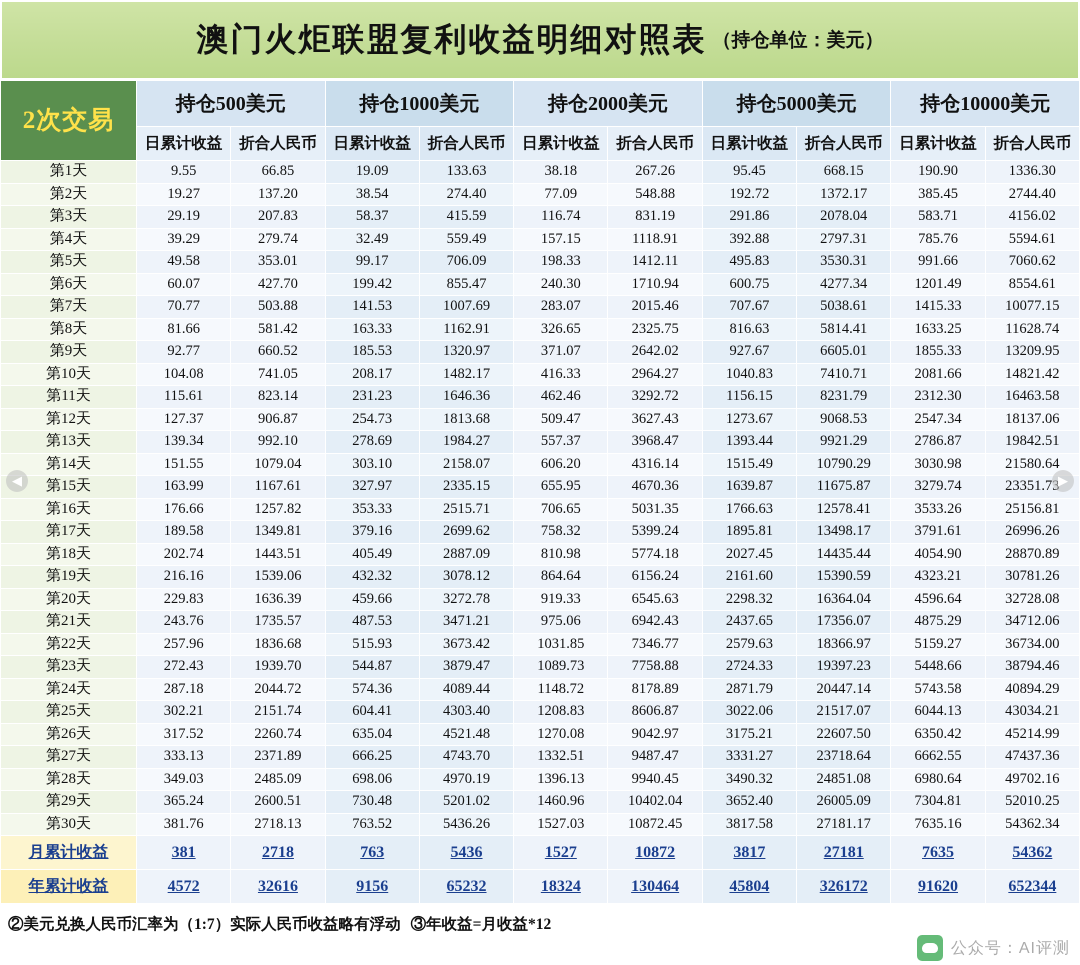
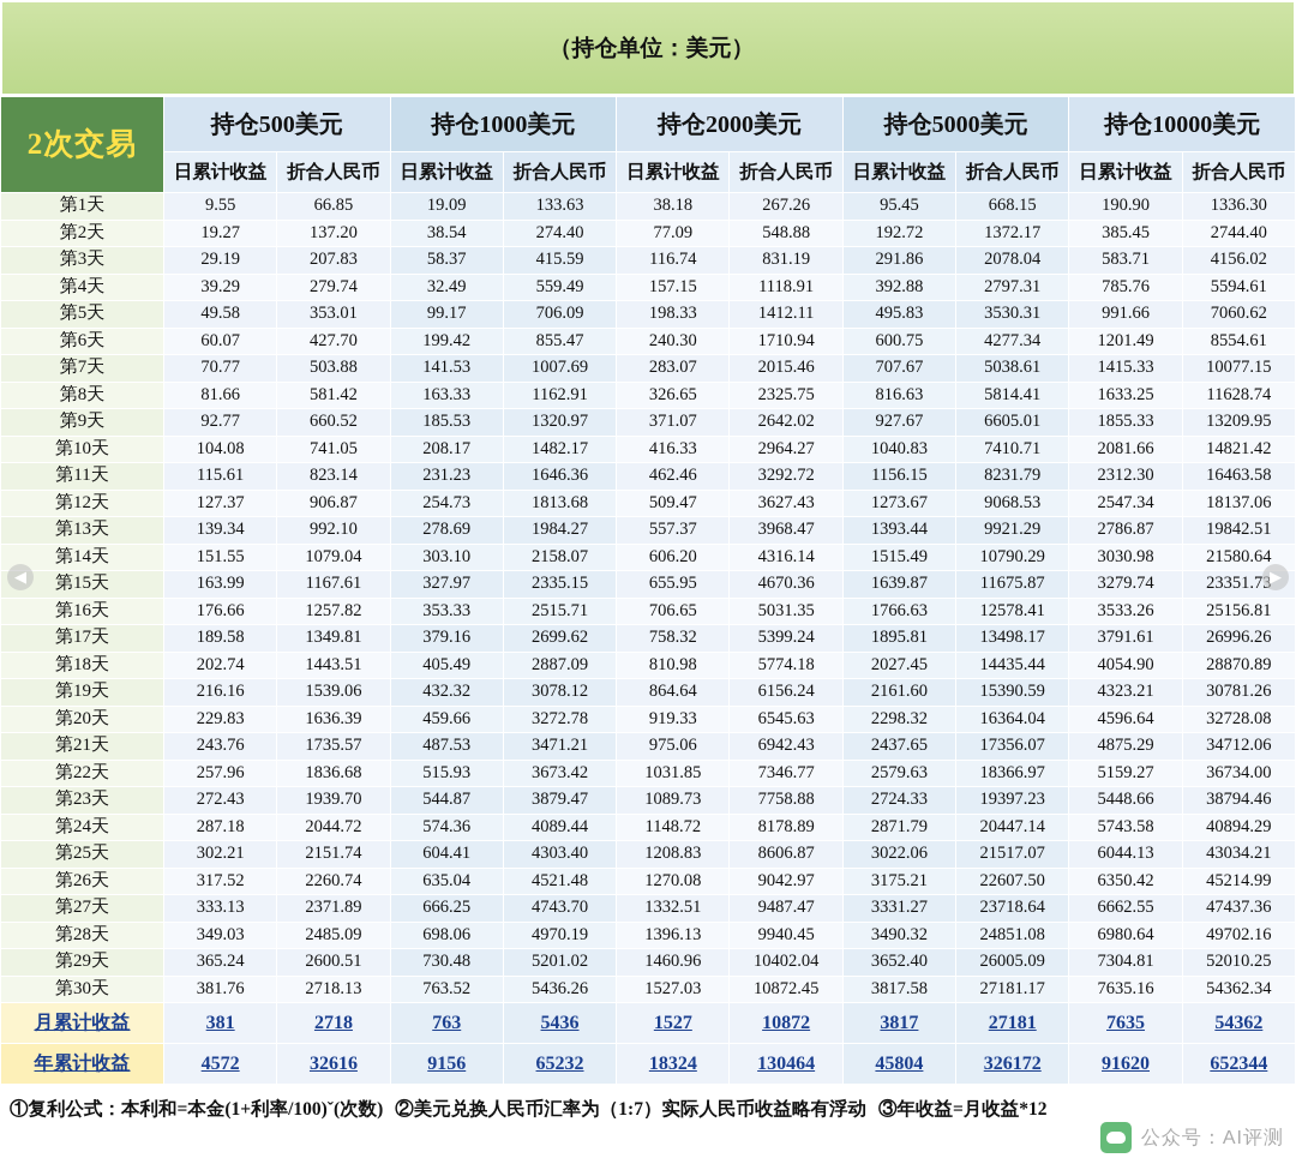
- 澳门火炬联盟复利收益明细对照表
  （持仓单位：美元）
  2次交易	持仓500美元	持仓1000美元	持仓2000美元	持仓5000美元	持仓10000美元
  日累计收益	折合人民币	日累计收益	折合人民币	日累计收益	折合人民币	日累计收益	折合人民币	日累计收益	折合人民币
  第1天	9.55	66.85	19.09	133.63	38.18	267.26	95.45	668.15	190.90	1336.30
  第2天	19.27	137.20	38.54	274.40	77.09	548.88	192.72	1372.17	385.45	2744.40
  第3天	29.19	207.83	58.37	415.59	116.74	831.19	291.86	2078.04	583.71	4156.02
  第4天	39.29	279.74	32.49	559.49	157.15	1118.91	392.88	2797.31	785.76	5594.61
  第5天	49.58	353.01	99.17	706.09	198.33	1412.11	495.83	3530.31	991.66	7060.62
  第6天	60.07	427.70	199.42	855.47	240.30	1710.94	600.75	4277.34	1201.49	8554.61
  第7天	70.77	503.88	141.53	1007.69	283.07	2015.46	707.67	5038.61	1415.33	10077.15
  第8天	81.66	581.42	163.33	1162.91	326.65	2325.75	816.63	5814.41	1633.25	11628.74
  第9天	92.77	660.52	185.53	1320.97	371.07	2642.02	927.67	6605.01	1855.33	13209.95
  第10天	104.08	741.05	208.17	1482.17	416.33	2964.27	1040.83	7410.71	2081.66	14821.42
  第11天	115.61	823.14	231.23	1646.36	462.46	3292.72	1156.15	8231.79	2312.30	16463.58
  第12天	127.37	906.87	254.73	1813.68	509.47	3627.43	1273.67	9068.53	2547.34	18137.06
  第13天	139.34	992.10	278.69	1984.27	557.37	3968.47	1393.44	9921.29	2786.87	19842.51
  第14天	151.55	1079.04	303.10	2158.07	606.20	4316.14	1515.49	10790.29	3030.98	21580.64
  第15天	163.99	1167.61	327.97	2335.15	655.95	4670.36	1639.87	11675.87	3279.74	23351.73
  第16天	176.66	1257.82	353.33	2515.71	706.65	5031.35	1766.63	12578.41	3533.26	25156.81
  第17天	189.58	1349.81	379.16	2699.62	758.32	5399.24	1895.81	13498.17	3791.61	26996.26
  第18天	202.74	1443.51	405.49	2887.09	810.98	5774.18	2027.45	14435.44	4054.90	28870.89
  第19天	216.16	1539.06	432.32	3078.12	864.64	6156.24	2161.60	15390.59	4323.21	30781.26
  第20天	229.83	1636.39	459.66	3272.78	919.33	6545.63	2298.32	16364.04	4596.64	32728.08
  第21天	243.76	1735.57	487.53	3471.21	975.06	6942.43	2437.65	17356.07	4875.29	34712.06
  第22天	257.96	1836.68	515.93	3673.42	1031.85	7346.77	2579.63	18366.97	5159.27	36734.00
  第23天	272.43	1939.70	544.87	3879.47	1089.73	7758.88	2724.33	19397.23	5448.66	38794.46
  第24天	287.18	2044.72	574.36	4089.44	1148.72	8178.89	2871.79	20447.14	5743.58	40894.29
  第25天	302.21	2151.74	604.41	4303.40	1208.83	8606.87	3022.06	21517.07	6044.13	43034.21
  第26天	317.52	2260.74	635.04	4521.48	1270.08	9042.97	3175.21	22607.50	6350.42	45214.99
  第27天	333.13	2371.89	666.25	4743.70	1332.51	9487.47	3331.27	23718.64	6662.55	47437.36
  第28天	349.03	2485.09	698.06	4970.19	1396.13	9940.45	3490.32	24851.08	6980.64	49702.16
  第29天	365.24	2600.51	730.48	5201.02	1460.96	10402.04	3652.40	26005.09	7304.81	52010.25
  第30天	381.76	2718.13	763.52	5436.26	1527.03	10872.45	3817.58	27181.17	7635.16	54362.34
  月累计收益	381	2718	763	5436	1527	10872	3817	27181	7635	54362
  年累计收益	4572	32616	9156	65232	18324	130464	45804	326172	91620	652344
+ ①复利公式：本利和=本金(1+利率/100)ˇ(次数)
  ②美元兑换人民币汇率为（1:7）实际人民币收益略有浮动
  ③年收益=月收益*12
  公众号：AI评测
  ◀
  ▶
